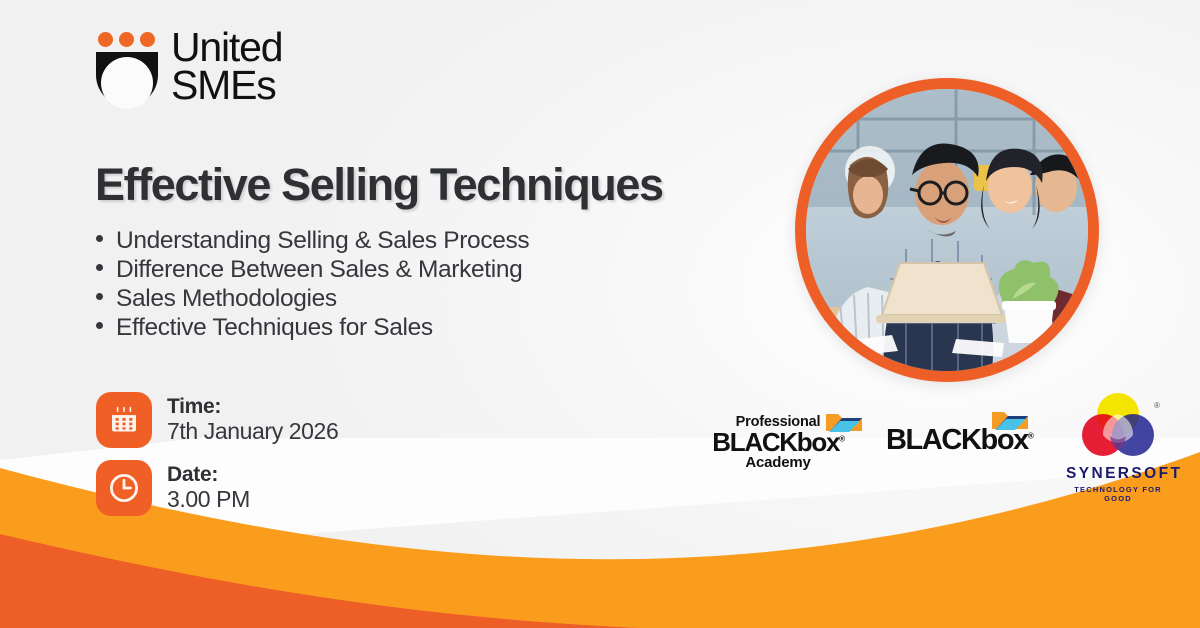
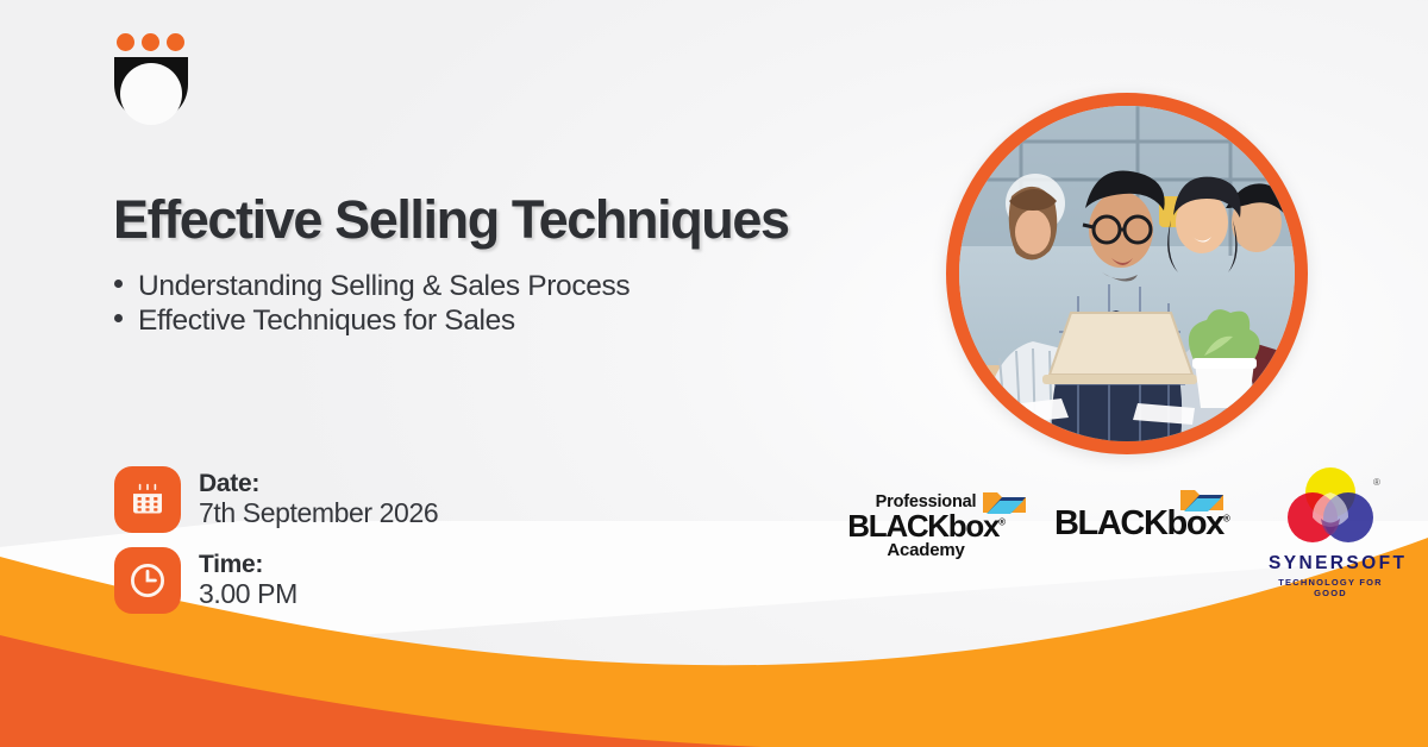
- United
- SMEs
  Effective Selling Techniques
  Understanding Selling & Sales Process
- Difference Between Sales & Marketing
- Sales Methodologies
  Effective Techniques for Sales
- Time:
+ Date:
- 7th January 2026
+ 7th September 2026
- Date:
+ Time:
  3.00 PM
  Professional
  BLACKbox®
  Academy
  BLACKbox®
  ®
  SYNERSOFT
  TECHNOLOGY FOR GOOD
